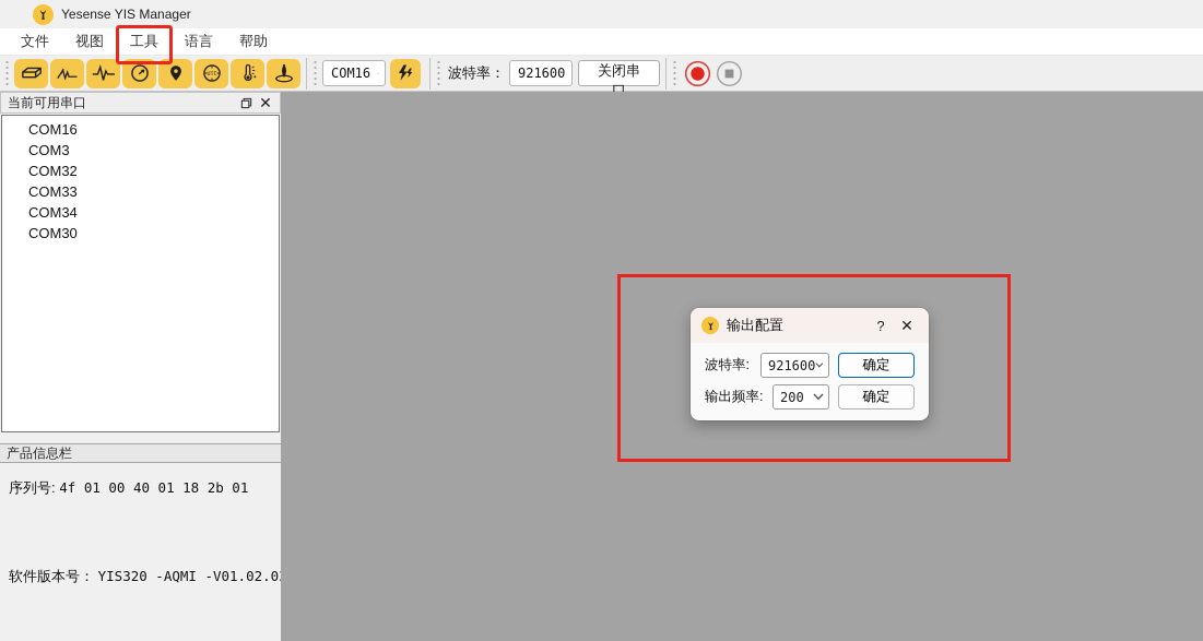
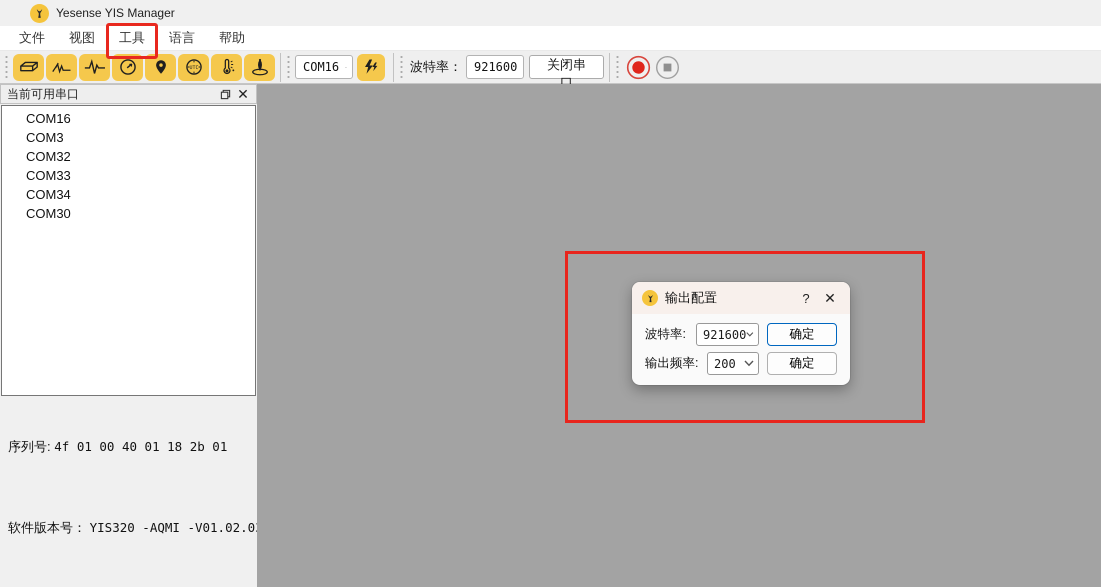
  Yesense YIS Manager
  文件
  视图
  工具
  语言
  帮助
  COM16
  波特率：
  921600
  关闭串口
  当前可用串口
  ✕
  COM16
  COM3
  COM32
  COM33
  COM34
  COM30
- 产品信息栏
  序列号: 4f 01 00 40 01 18 2b 01
  软件版本号： YIS320 -AQMI -V01.02.0
  输出配置
  ?
  ✕
  波特率:
  921600
  确定
  输出频率:
  200
  确定
